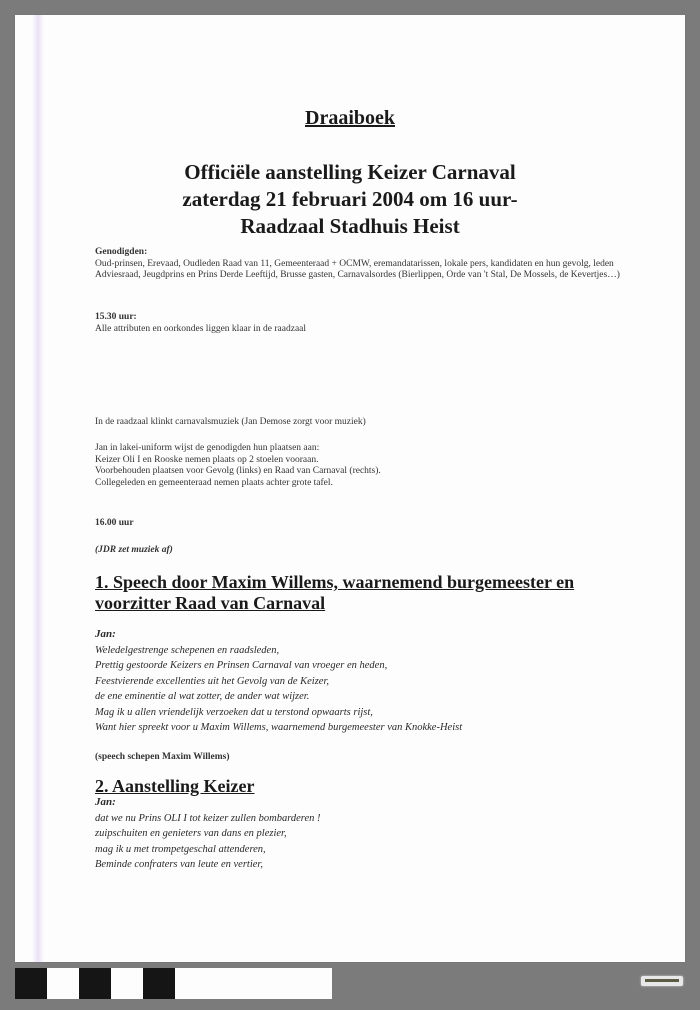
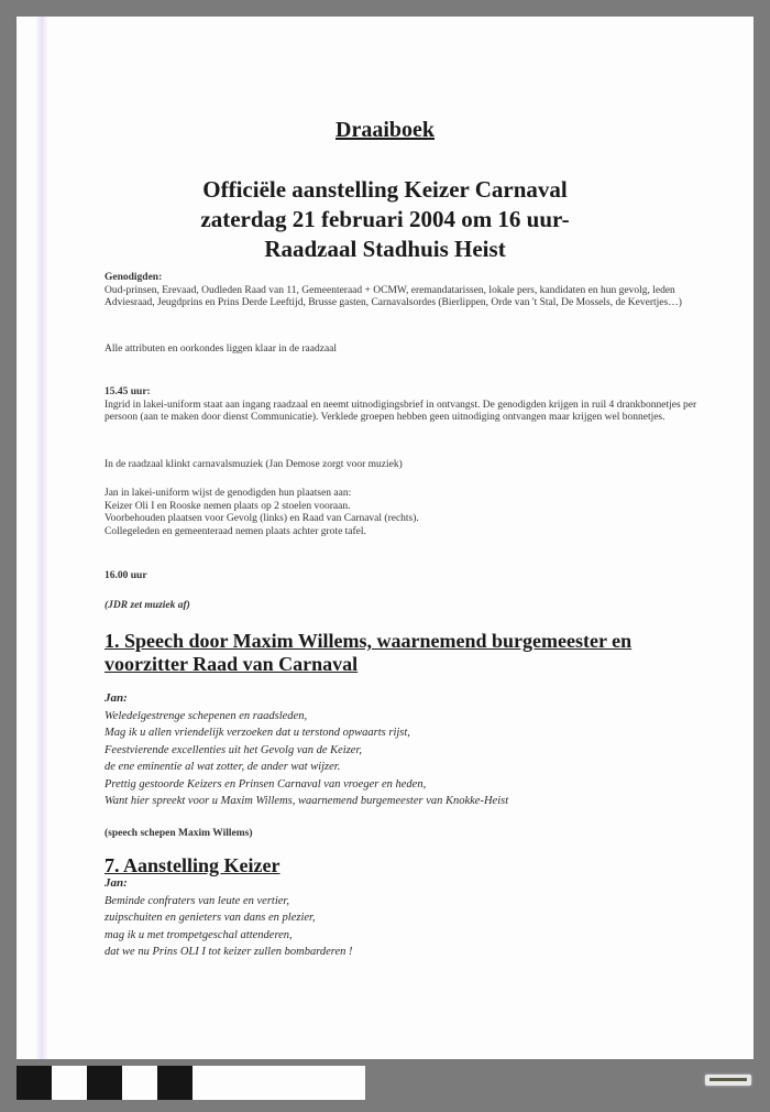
  Draaiboek
  Officiële aanstelling Keizer Carnaval
  zaterdag 21 februari 2004 om 16 uur-
  Raadzaal Stadhuis Heist
  Genodigden:
  Oud-prinsen, Erevaad, Oudleden Raad van 11, Gemeenteraad + OCMW, eremandatarissen, lokale pers, kandidaten en hun gevolg, leden Adviesraad, Jeugdprins en Prins Derde Leeftijd, Brusse gasten, Carnavalsordes (Bierlippen, Orde van 't Stal, De Mossels, de Kevertjes…)
- 15.30 uur:
  Alle attributen en oorkondes liggen klaar in de raadzaal
+ 15.45 uur:
+ Ingrid in lakei-uniform staat aan ingang raadzaal en neemt uitnodigingsbrief in ontvangst. De genodigden krijgen in ruil 4 drankbonnetjes per persoon (aan te maken door dienst Communicatie). Verklede groepen hebben geen uitnodiging ontvangen maar krijgen wel bonnetjes.
  In de raadzaal klinkt carnavalsmuziek (Jan Demose zorgt voor muziek)
  Jan in lakei-uniform wijst de genodigden hun plaatsen aan:
  Keizer Oli I en Rooske nemen plaats op 2 stoelen vooraan.
  Voorbehouden plaatsen voor Gevolg (links) en Raad van Carnaval (rechts).
  Collegeleden en gemeenteraad nemen plaats achter grote tafel.
  16.00 uur
  (JDR zet muziek af)
  1. Speech door Maxim Willems, waarnemend burgemeester en
  voorzitter Raad van Carnaval
  Jan:
  Weledelgestrenge schepenen en raadsleden,
- Prettig gestoorde Keizers en Prinsen Carnaval van vroeger en heden,
+ Mag ik u allen vriendelijk verzoeken dat u terstond opwaarts rijst,
  Feestvierende excellenties uit het Gevolg van de Keizer,
  de ene eminentie al wat zotter, de ander wat wijzer.
- Mag ik u allen vriendelijk verzoeken dat u terstond opwaarts rijst,
+ Prettig gestoorde Keizers en Prinsen Carnaval van vroeger en heden,
  Want hier spreekt voor u Maxim Willems, waarnemend burgemeester van Knokke-Heist
  (speech schepen Maxim Willems)
- 2. Aanstelling Keizer
+ 7. Aanstelling Keizer
  Jan:
- dat we nu Prins OLI I tot keizer zullen bombarderen !
+ Beminde confraters van leute en vertier,
  zuipschuiten en genieters van dans en plezier,
  mag ik u met trompetgeschal attenderen,
- Beminde confraters van leute en vertier,
+ dat we nu Prins OLI I tot keizer zullen bombarderen !
